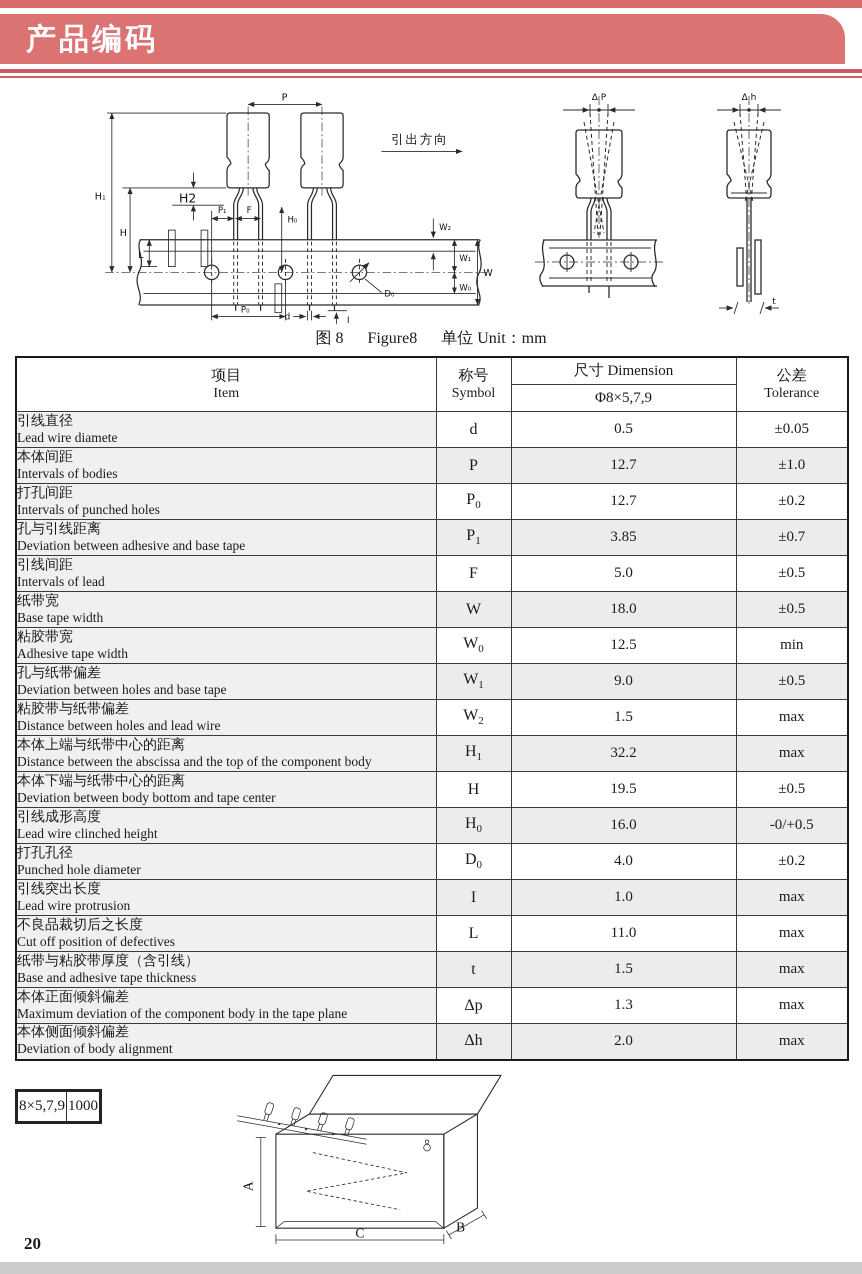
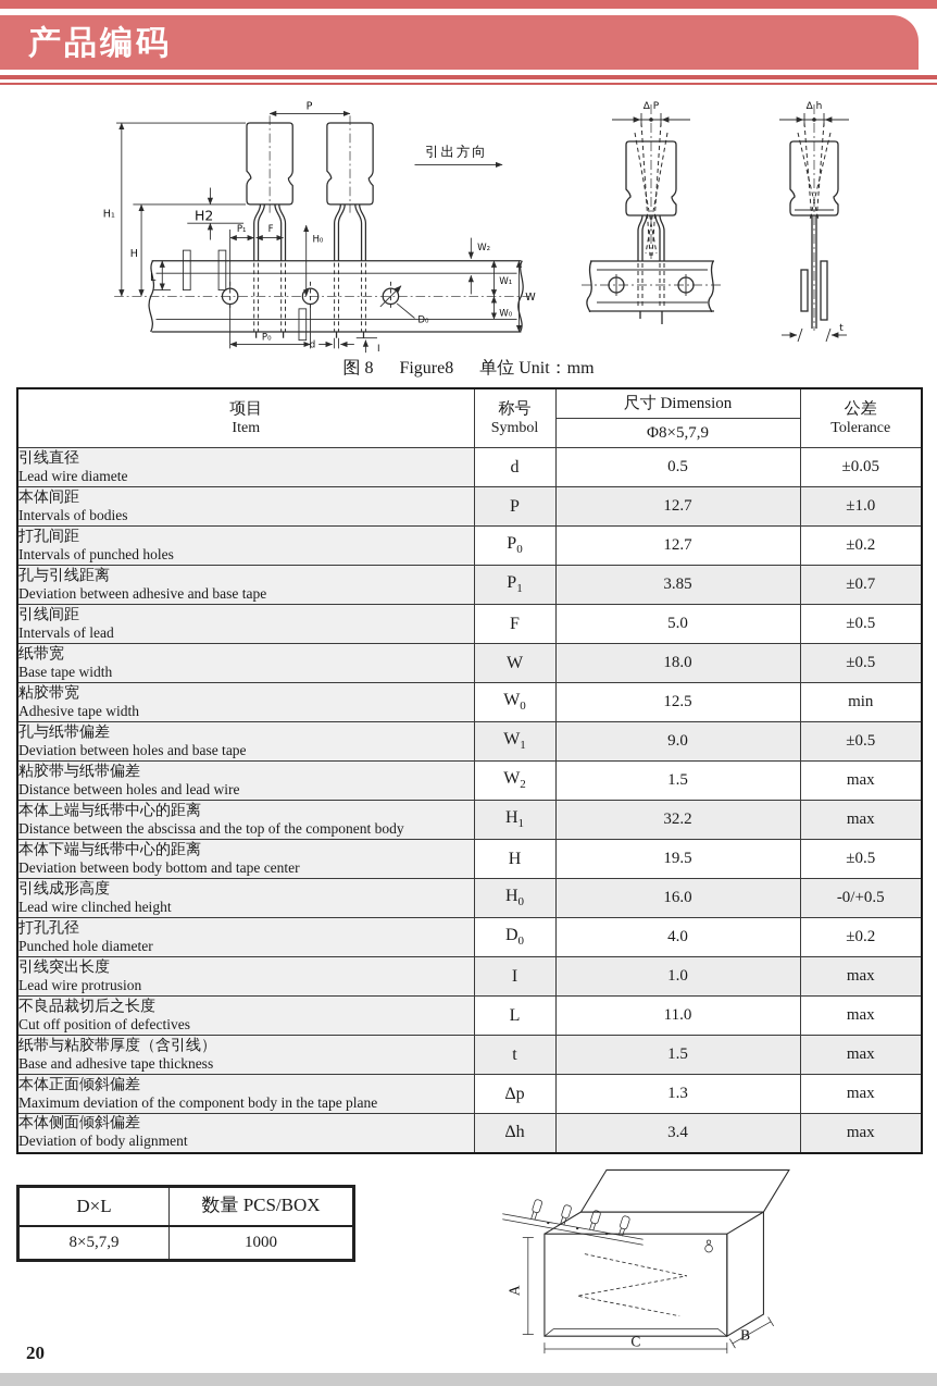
  产品编码
  P
  H₁
  H
  H2
  L
  P₁
  F
  H₀
  引出方向
  W₂
  W₁
  W₀
  W
  D₀
  P₀
  d
  I
  Δ P
  Δ h
  t
  图 8 Figure8 单位 Unit：mm
  项目 Item	称号 Symbol	尺寸 Dimension	公差 Tolerance
  Φ8×5,7,9
  引线直径Lead wire diamete	d	0.5	±0.05
  本体间距Intervals of bodies	P	12.7	±1.0
  打孔间距Intervals of punched holes	P0	12.7	±0.2
  孔与引线距离Deviation between adhesive and base tape	P1	3.85	±0.7
  引线间距Intervals of lead	F	5.0	±0.5
  纸带宽Base tape width	W	18.0	±0.5
  粘胶带宽Adhesive tape width	W0	12.5	min
  孔与纸带偏差Deviation between holes and base tape	W1	9.0	±0.5
  粘胶带与纸带偏差Distance between holes and lead wire	W2	1.5	max
  本体上端与纸带中心的距离Distance between the abscissa and the top of the component body	H1	32.2	max
  本体下端与纸带中心的距离Deviation between body bottom and tape center	H	19.5	±0.5
  引线成形高度Lead wire clinched height	H0	16.0	-0/+0.5
  打孔孔径Punched hole diameter	D0	4.0	±0.2
  引线突出长度Lead wire protrusion	I	1.0	max
  不良品裁切后之长度Cut off position of defectives	L	11.0	max
  纸带与粘胶带厚度（含引线）Base and adhesive tape thickness	t	1.5	max
  本体正面倾斜偏差Maximum deviation of the component body in the tape plane	Δp	1.3	max
- 本体侧面倾斜偏差Deviation of body alignment	Δh	2.0	max
+ 本体侧面倾斜偏差Deviation of body alignment	Δh	3.4	max
+ D×L	数量 PCS/BOX
  8×5,7,9	1000
  C
  B
  20
